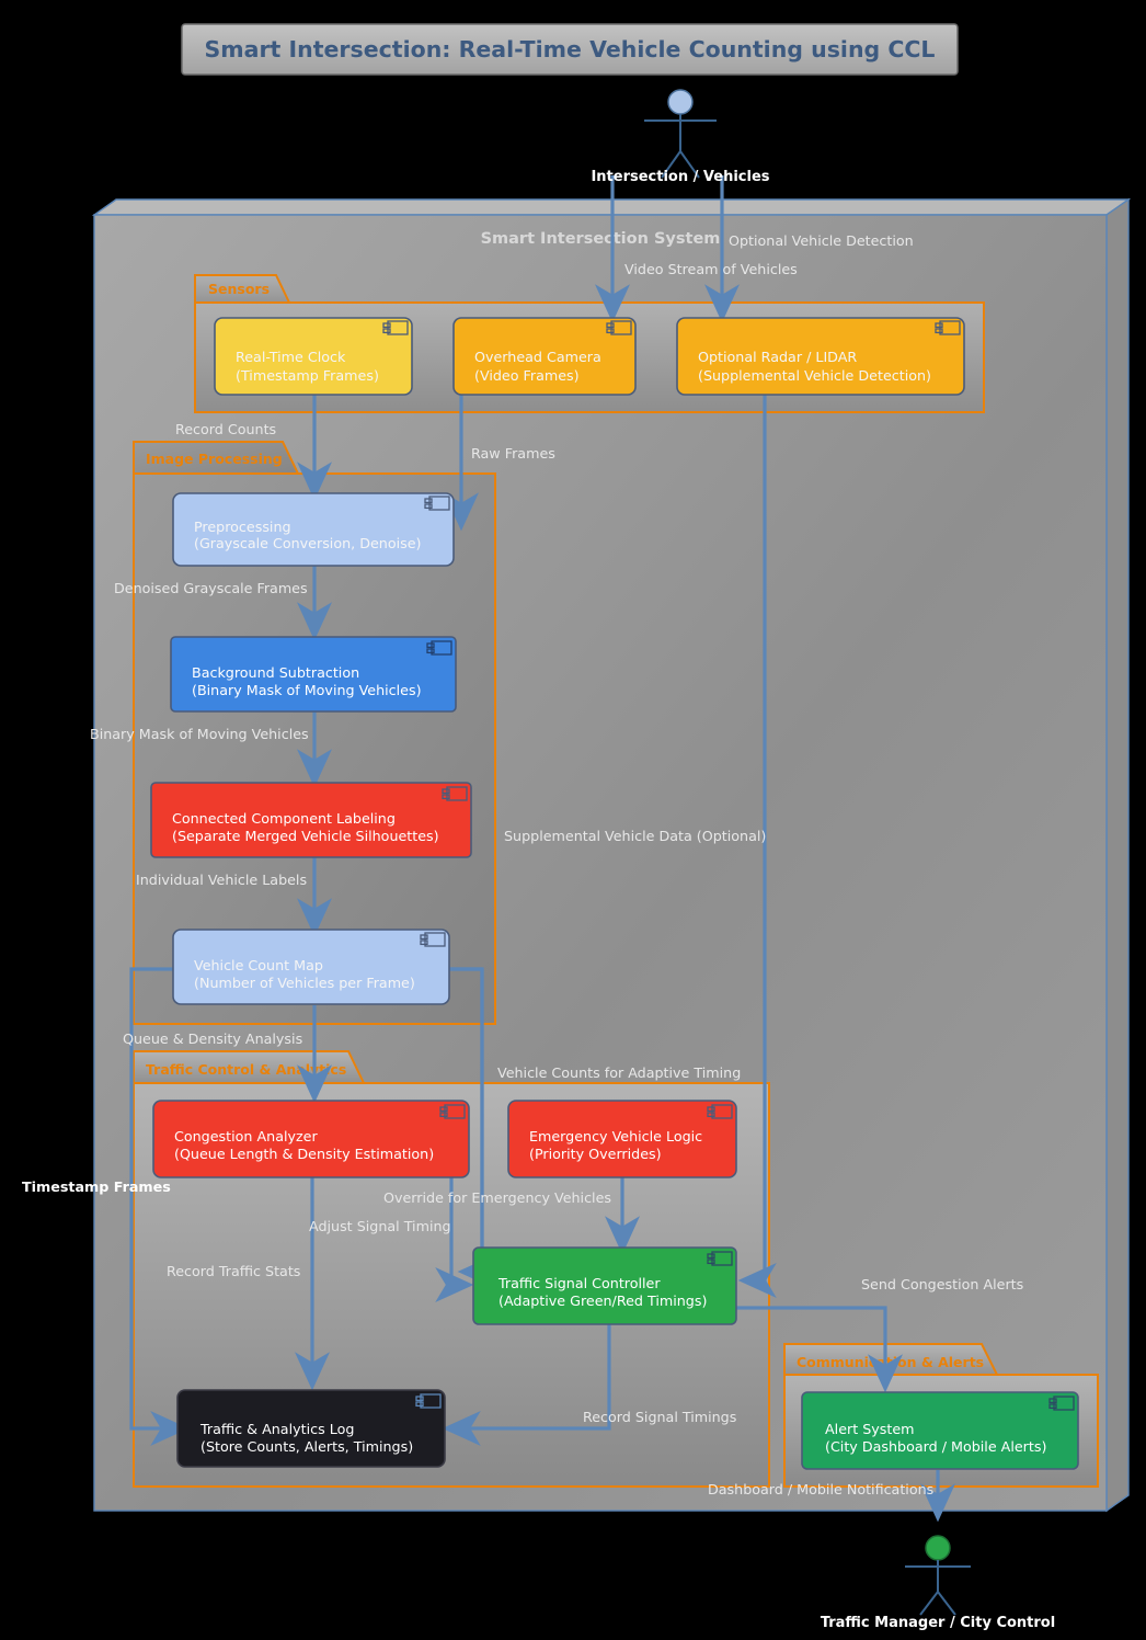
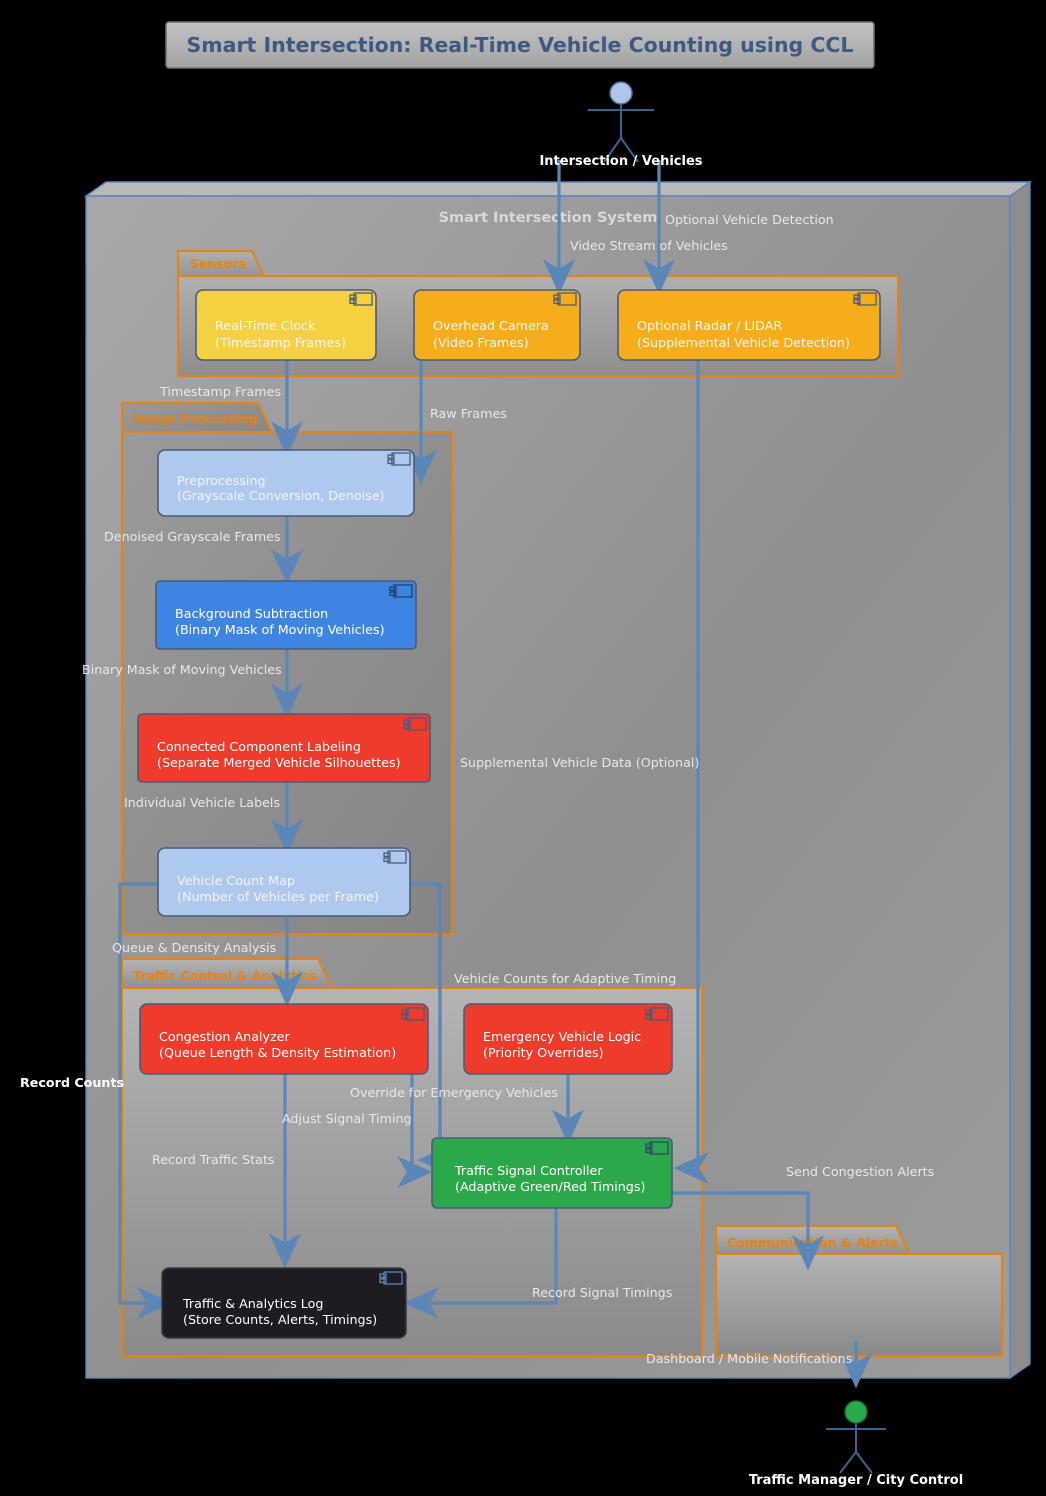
  Smart Intersection: Real-Time Vehicle Counting using CCL
  Smart Intersection System
  Sensors
  Image Processing
  Traffic Control & Analtics
  Communication & Alerts
  Real-Time Clock
  (Timestamp Frames)
  Overhead Camera
  (Video Frames)
  Optional Radar / LIDAR
  (Supplemental Vehicle Detection)
  Preprocessing
  (Grayscale Conversion, Denoise)
  Background Subtraction
  (Binary Mask of Moving Vehicles)
  Connected Component Labeling
  (Separate Merged Vehicle Silhouettes)
  Vehicle Count Map
  (Number of Vehicles per Frame)
  Congestion Analyzer
  (Queue Length & Density Estimation)
  Emergency Vehicle Logic
  (Priority Overrides)
  Traffic Signal Controller
  (Adaptive Green/Red Timings)
  Traffic & Analytics Log
  (Store Counts, Alerts, Timings)
- Alert System
- (City Dashboard / Mobile Alerts)
  Intersection / Vehicles
  Traffic Manager / City Control
  Video Stream of Vehicles
  Optional Vehicle Detection
- Record Counts
+ Timestamp Frames
  Raw Frames
  Denoised Grayscale Frames
  Binary Mask of Moving Vehicles
  Individual Vehicle Labels
  Supplemental Vehicle Data (Optional)
  Queue & Density Analysis
  Vehicle Counts for Adaptive Timing
- Timestamp Frames
+ Record Counts
  Override for Emergency Vehicles
  Adjust Signal Timing
  Record Traffic Stats
  Record Signal Timings
  Send Congestion Alerts
  Dashboard / Mobile Notifications
